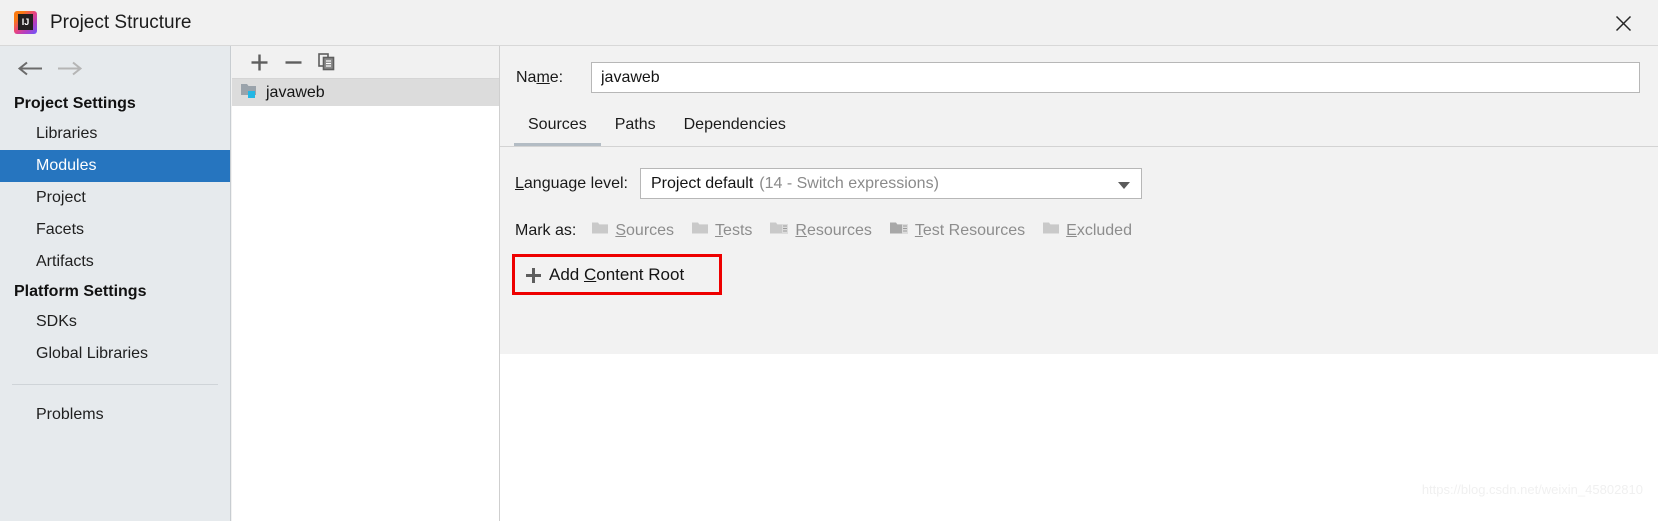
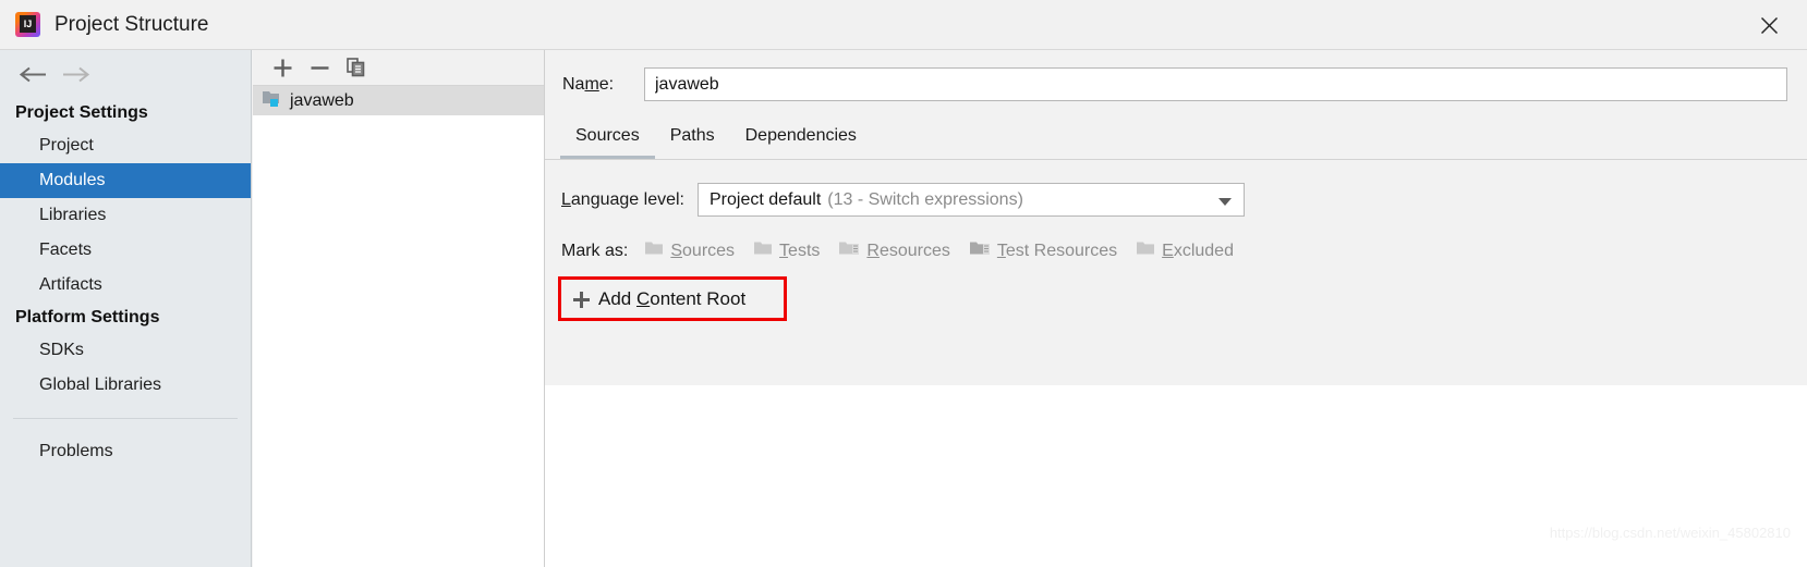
  Project Structure
  Project Settings
- Libraries
+ Project
  Modules
- Project
+ Libraries
  Facets
  Artifacts
  Platform Settings
  SDKs
  Global Libraries
  Problems
  javaweb
  Name:
  javaweb
  Sources
  Paths
  Dependencies
  Language level:
  Project default
- (14 - Switch expressions)
+ (13 - Switch expressions)
  Mark as:
  Sources
  Tests
  Resources
  Test Resources
  Excluded
  Add Content Root
